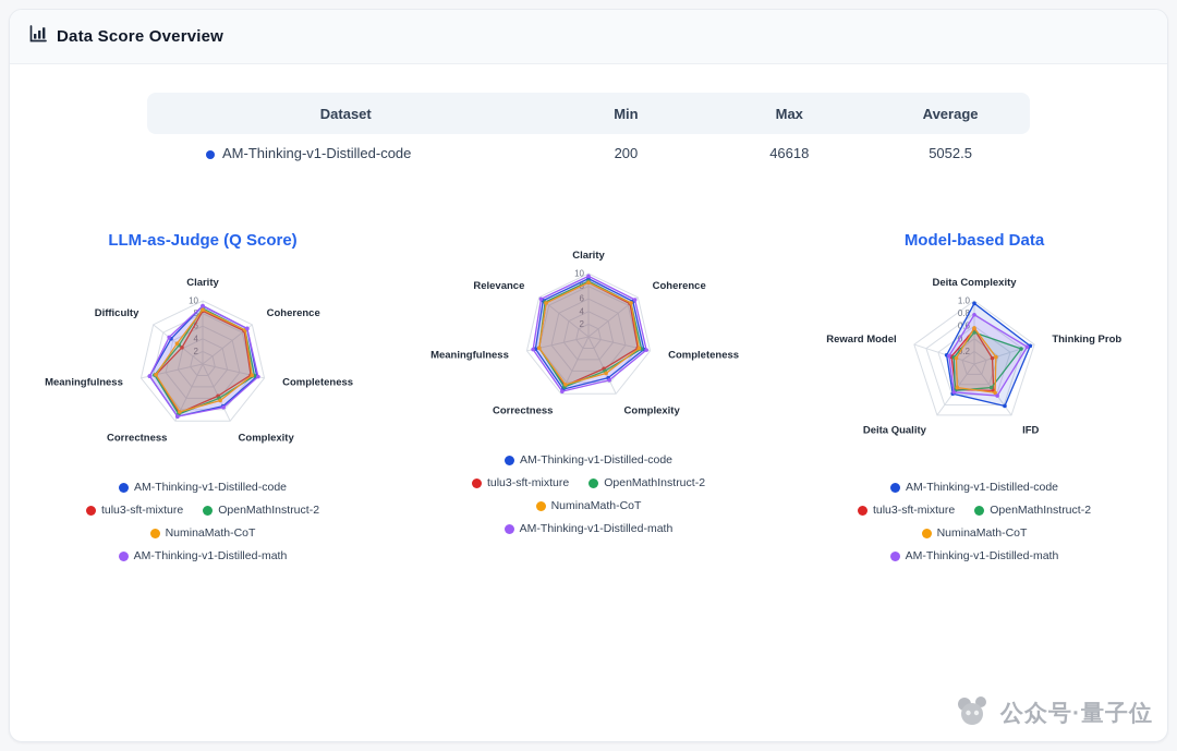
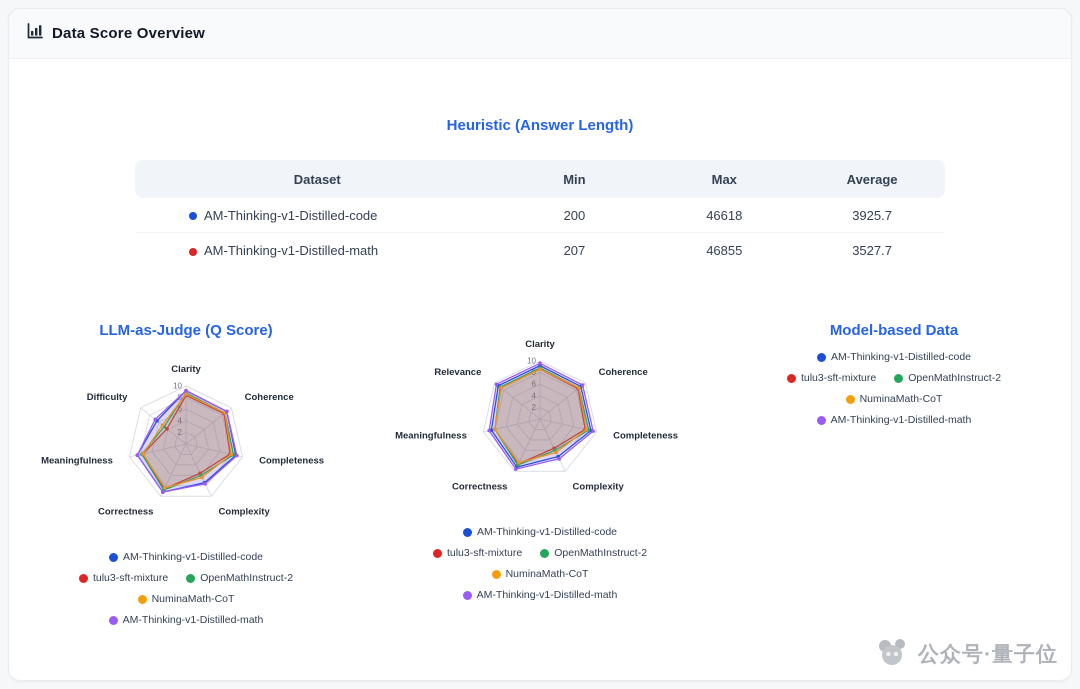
  Data Score Overview
+ Heuristic (Answer Length)
  Dataset	Min	Max	Average
- AM-Thinking-v1-Distilled-code	200	46618	5052.5
+ AM-Thinking-v1-Distilled-code	200	46618	3925.7
+ AM-Thinking-v1-Distilled-math	207	46855	3527.7
  LLM-as-Judge (Q Score)
  2
  4
  6
  8
  10
  Clarity
  Coherence
  Completeness
  Complexity
  Correctness
  Meaningfulness
  Difficulty
  AM-Thinking-v1-Distilled-code
  tulu3-sft-mixture
  OpenMathInstruct-2
  NuminaMath-CoT
  AM-Thinking-v1-Distilled-math
  2
  4
  6
  8
  10
  Clarity
  Coherence
  Completeness
  Complexity
  Correctness
  Meaningfulness
  Relevance
  AM-Thinking-v1-Distilled-code
  tulu3-sft-mixture
  OpenMathInstruct-2
  NuminaMath-CoT
  AM-Thinking-v1-Distilled-math
  Model-based Data
- 0.2
- 0.4
- 0.6
- 0.8
- 1.0
- Deita Complexity
- Thinking Prob
- IFD
- Deita Quality
- Reward Model
  AM-Thinking-v1-Distilled-code
  tulu3-sft-mixture
  OpenMathInstruct-2
  NuminaMath-CoT
  AM-Thinking-v1-Distilled-math
  公众号·量子位
